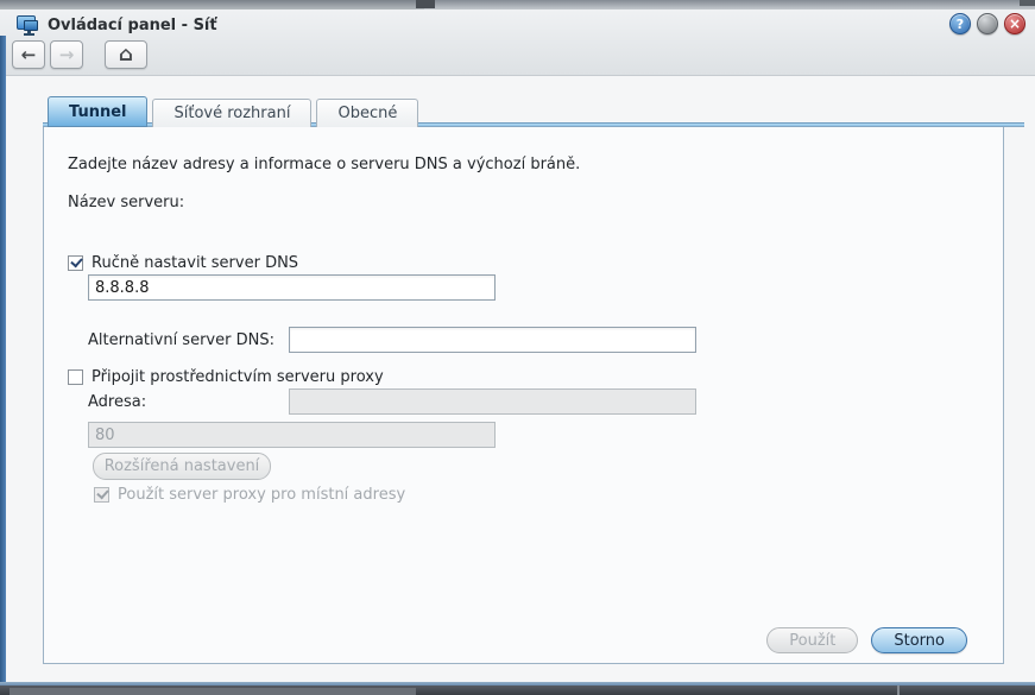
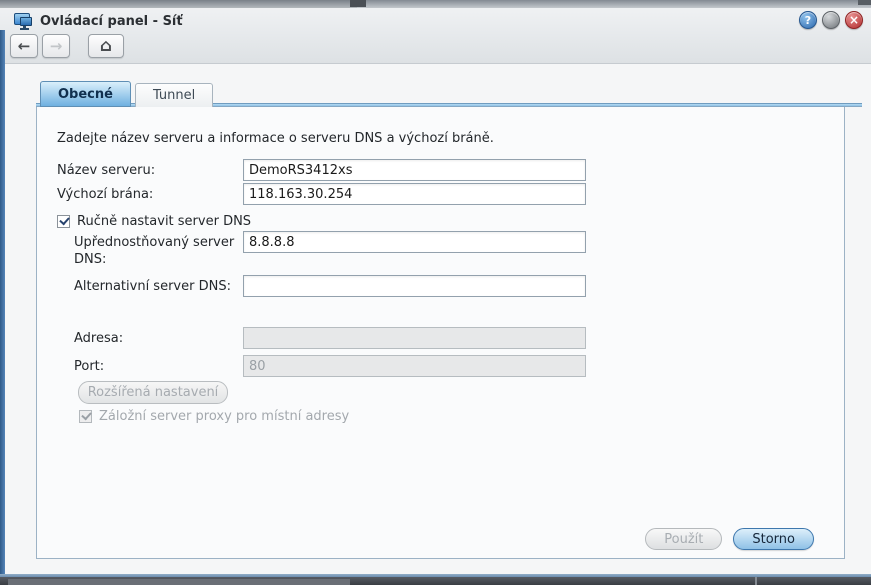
  Ovládací panel - Síť
  ?
  ×
  ←
  →
  ⌂
- Tunnel
+ Obecné
- Síťové rozhraní
- Obecné
+ Tunnel
- Zadejte název adresy a informace o serveru DNS a výchozí bráně.
+ Zadejte název serveru a informace o serveru DNS a výchozí bráně.
  Název serveru:
+ DemoRS3412xs
+ Výchozí brána:
+ 118.163.30.254
  Ručně nastavit server DNS
+ Upřednostňovaný server DNS:
  8.8.8.8
  Alternativní server DNS:
- Připojit prostřednictvím serveru proxy
  Adresa:
+ Port:
  80
  Rozšířená nastavení
- Použít server proxy pro místní adresy
+ Záložní server proxy pro místní adresy
  Použít
  Storno
